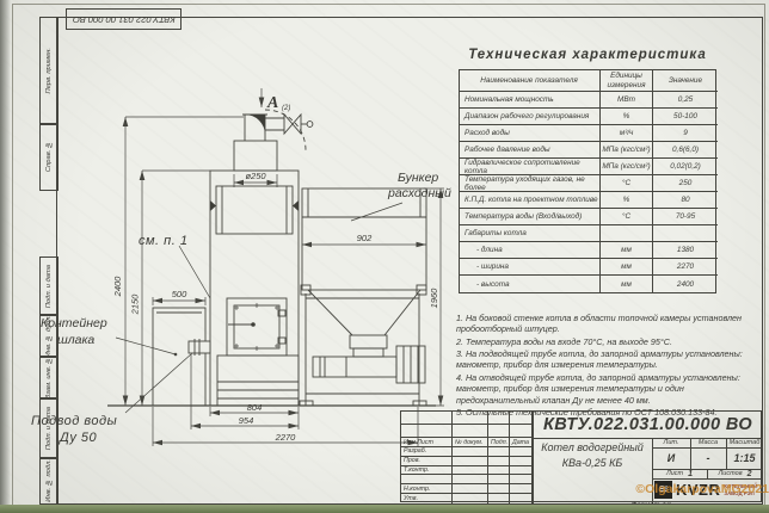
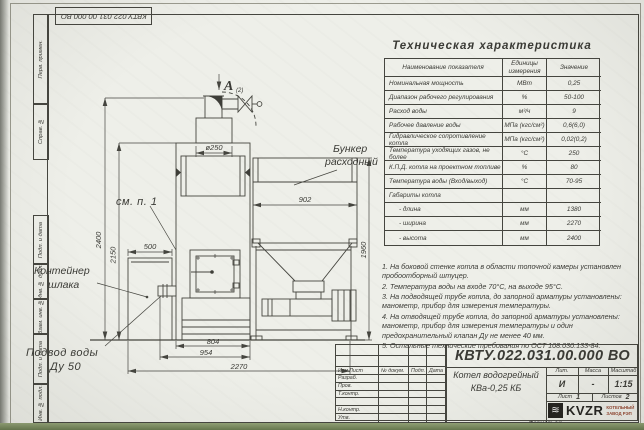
- ©OlgakarpovaMG2021
